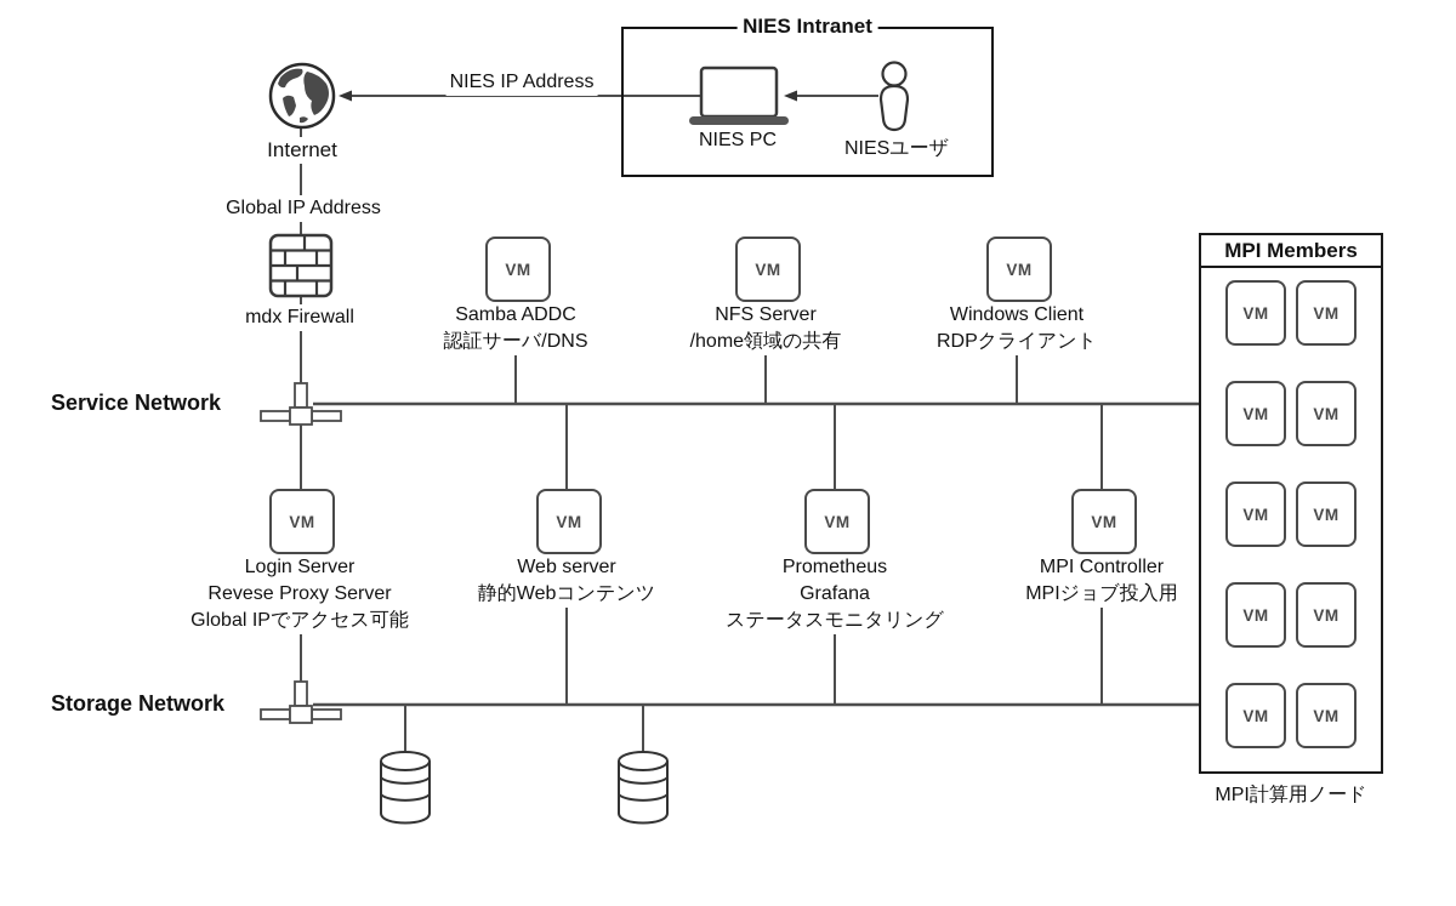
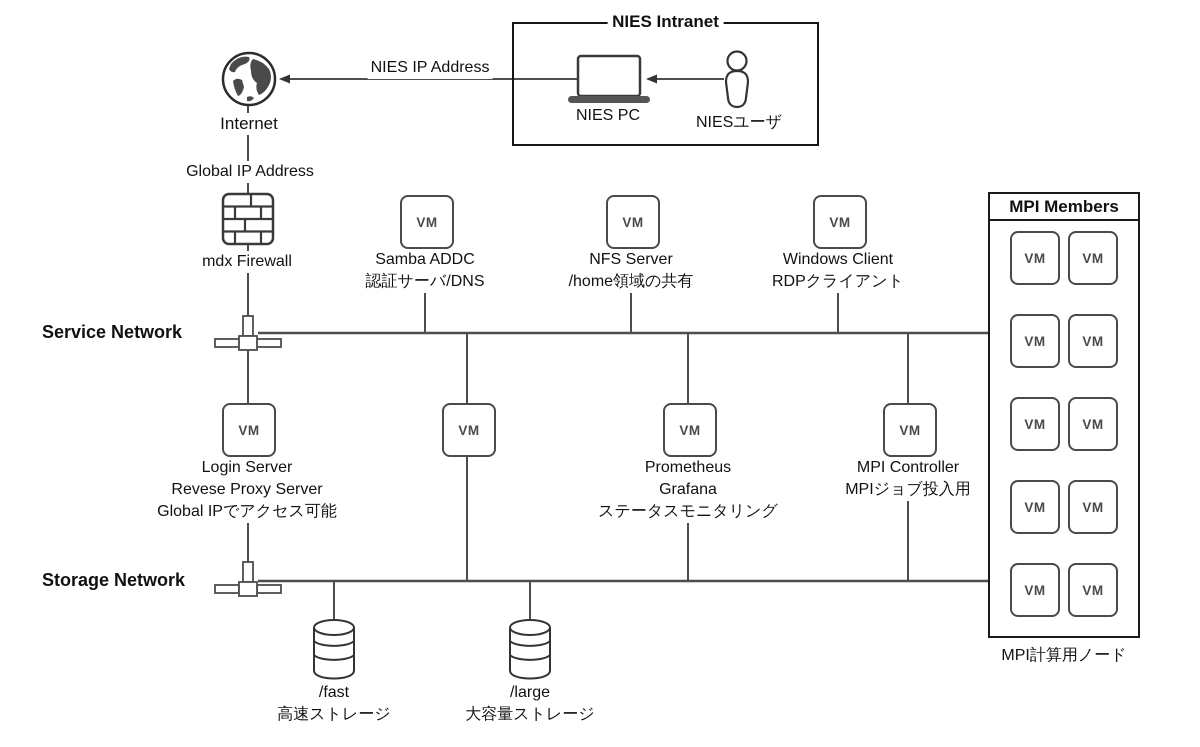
  NIES Intranet
  VM
  VM
  VM
  VM
  VM
  VM
  VM
  NIES IP Address
  NIES PC
  NIESユーザ
  Internet
  Global IP Address
  mdx Firewall
  Service Network
  Storage Network
  Samba ADDC
  認証サーバ/DNS
  NFS Server
  /home領域の共有
  Windows Client
  RDPクライアント
  Login Server
  Revese Proxy Server
  Global IPでアクセス可能
- Web server
- 静的Webコンテンツ
  Prometheus
  Grafana
  ステータスモニタリング
  MPI Controller
  MPIジョブ投入用
+ /fast
+ 高速ストレージ
+ /large
+ 大容量ストレージ
  MPI Members
  VM
  VM
  VM
  VM
  VM
  VM
  VM
  VM
  VM
  VM
  MPI計算用ノード
